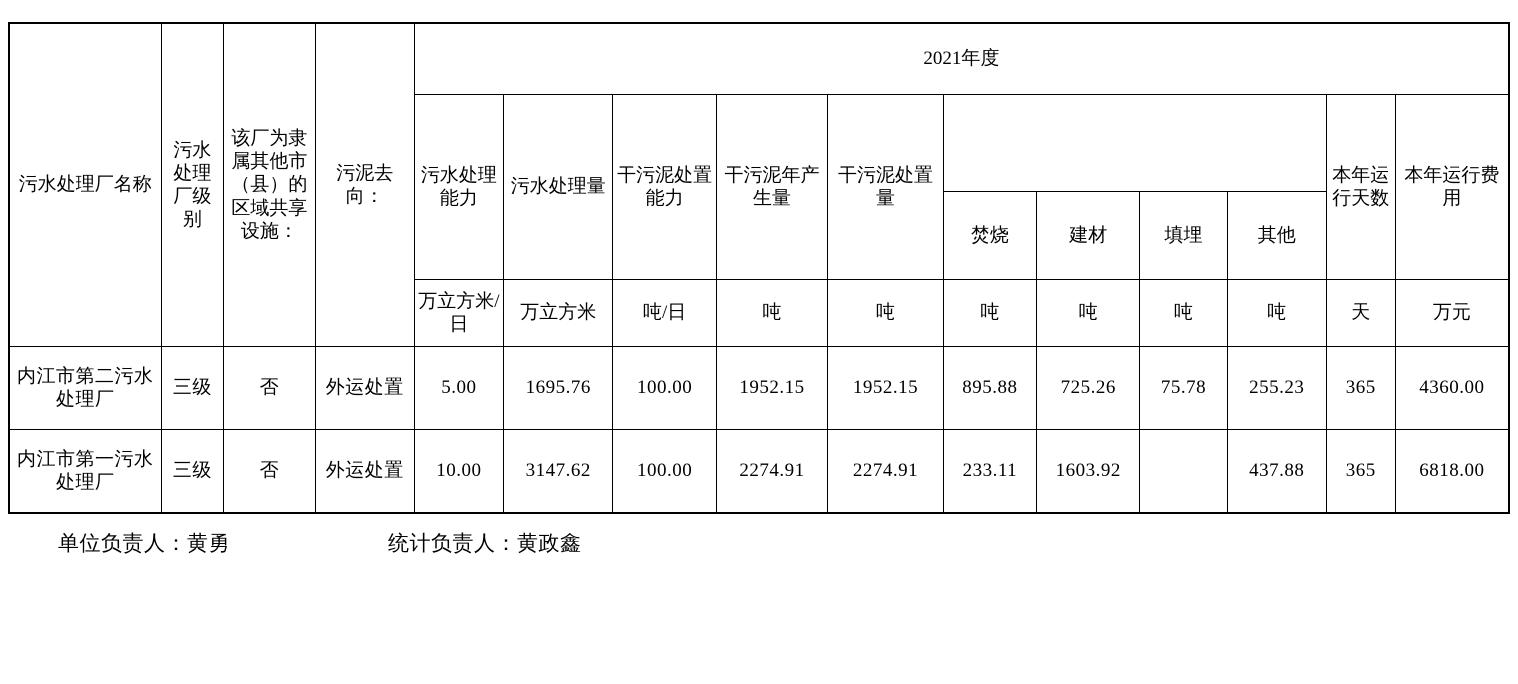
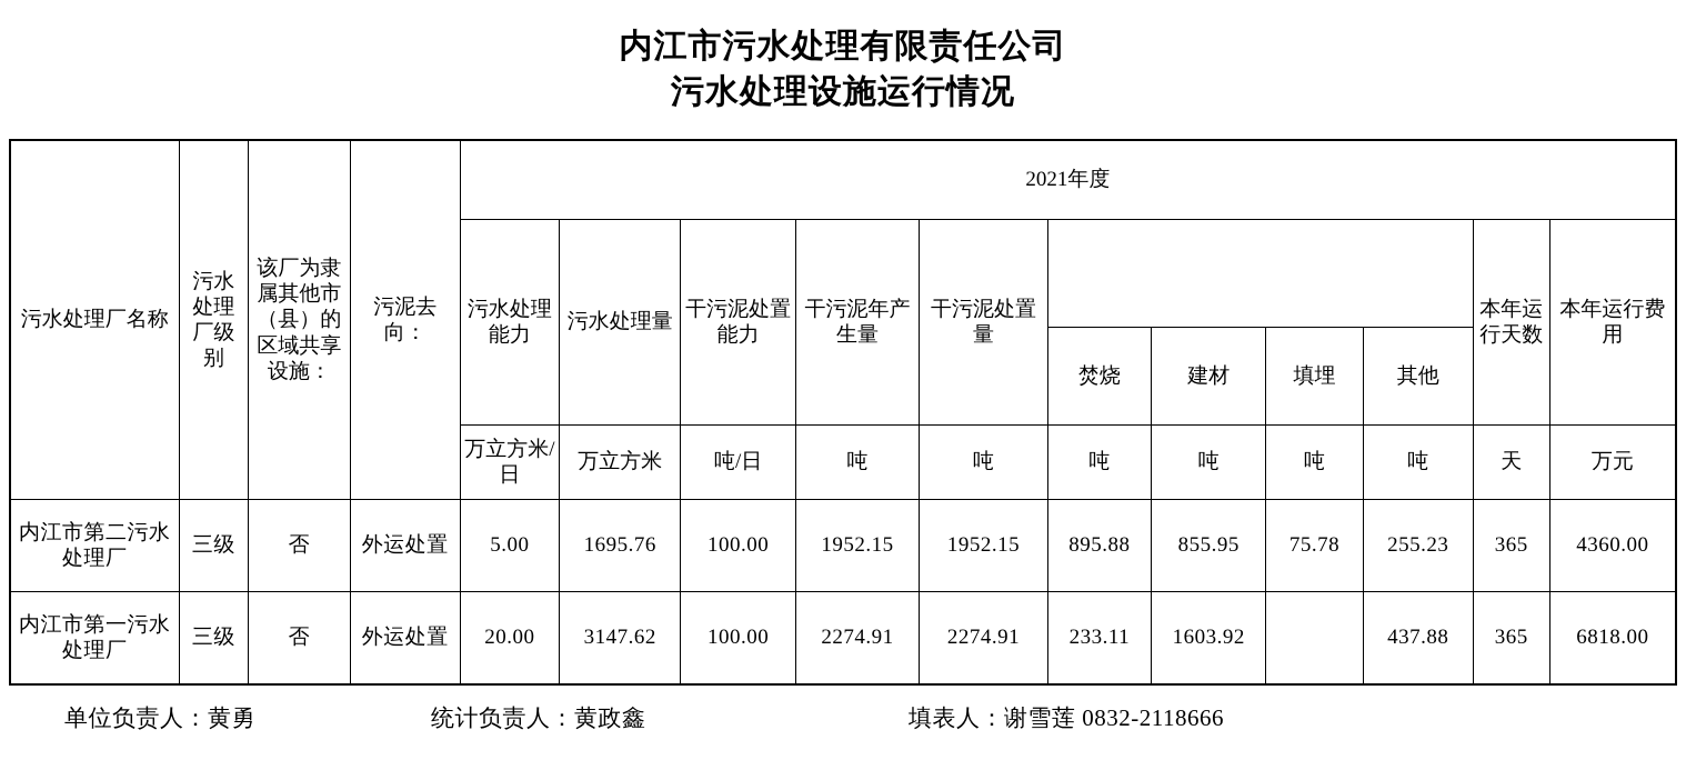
+ 内江市污水处理有限责任公司
+ 污水处理设施运行情况
  污水处理厂名称	污水处理厂级别	该厂为隶属其他市（县）的区域共享设施：	污泥去向：	2021年度
  污水处理能力	污水处理量	干污泥处置能力	干污泥年产生量	干污泥处置量		本年运行天数	本年运行费用
  焚烧	建材	填埋	其他
  万立方米/日	万立方米	吨/日	吨	吨	吨	吨	吨	吨	天	万元
- 内江市第二污水处理厂	三级	否	外运处置	5.00	1695.76	100.00	1952.15	1952.15	895.88	725.26	75.78	255.23	365	4360.00
+ 内江市第二污水处理厂	三级	否	外运处置	5.00	1695.76	100.00	1952.15	1952.15	895.88	855.95	75.78	255.23	365	4360.00
- 内江市第一污水处理厂	三级	否	外运处置	10.00	3147.62	100.00	2274.91	2274.91	233.11	1603.92		437.88	365	6818.00
+ 内江市第一污水处理厂	三级	否	外运处置	20.00	3147.62	100.00	2274.91	2274.91	233.11	1603.92		437.88	365	6818.00
  单位负责人：黄勇
  统计负责人：黄政鑫
+ 填表人：谢雪莲 0832-2118666
